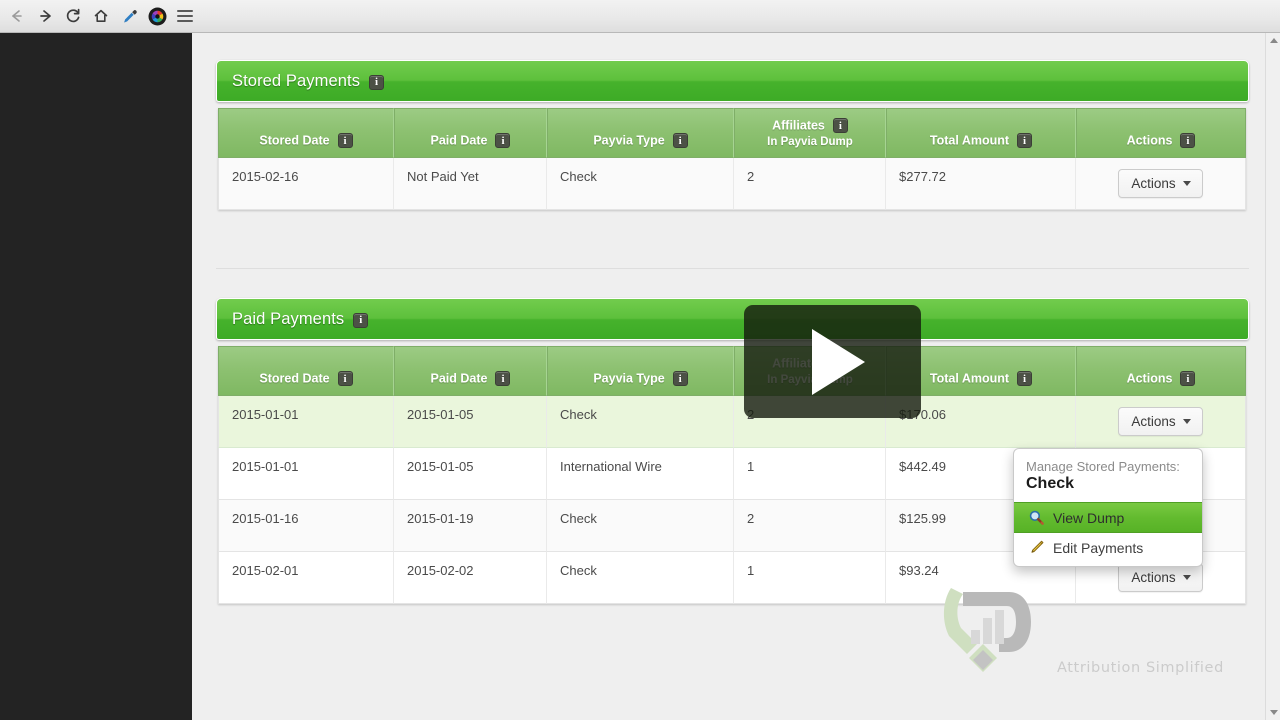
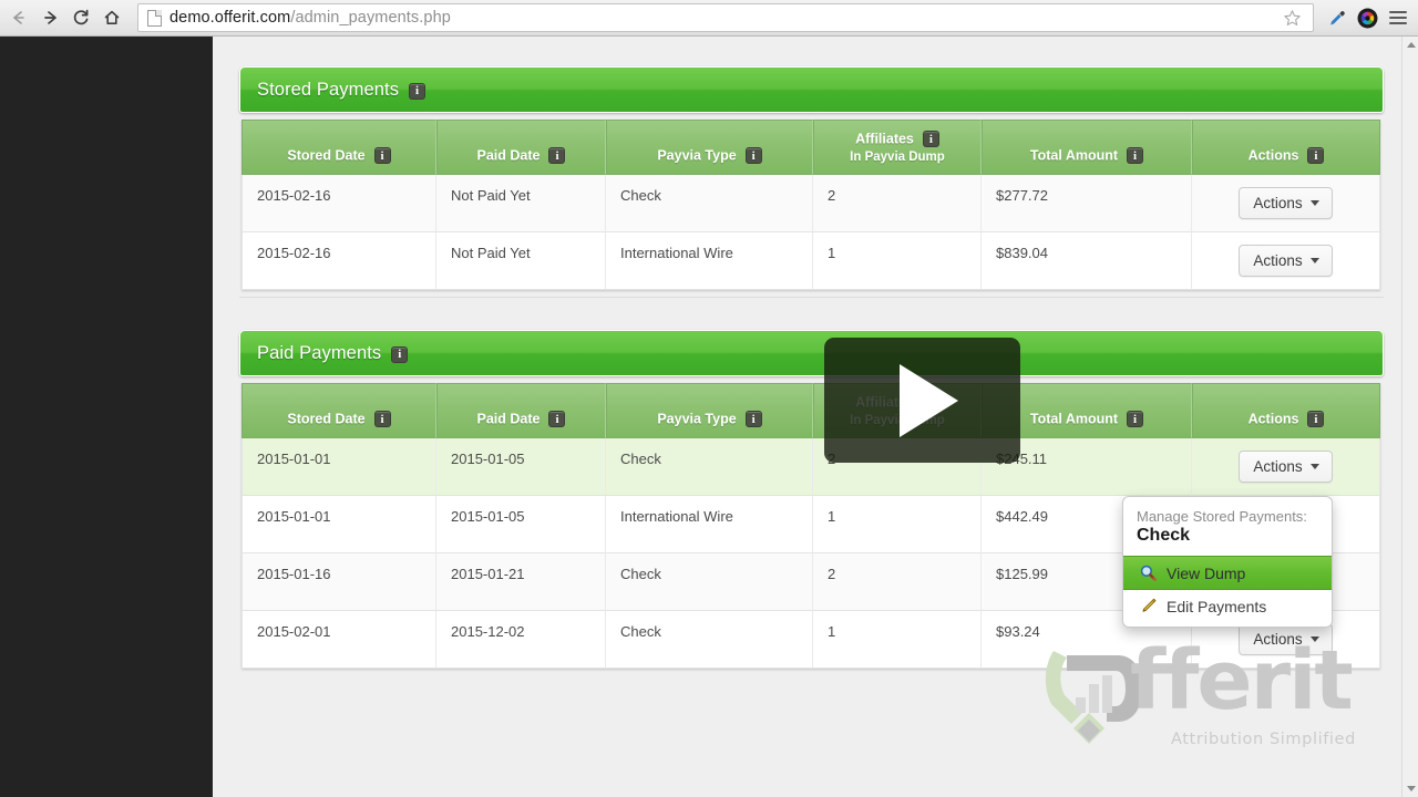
+ demo.offerit.com/admin_payments.php
  Stored Payments
  i
  Stored Date i	Paid Date i	Payvia Type i	Affiliates i In Payvia Dump	Total Amount i	Actions i
  2015-02-16	Not Paid Yet	Check	2	$277.72	Actions
+ 2015-02-16	Not Paid Yet	International Wire	1	$839.04	Actions
  Paid Payments
  i
  Stored Date i	Paid Date i	Payvia Type i	Affiliates In Payvia Dump	Total Amount i	Actions i
- 2015-01-01	2015-01-05	Check	2	$170.06	Actions
+ 2015-01-01	2015-01-05	Check	2	$245.11	Actions
  2015-01-01	2015-01-05	International Wire	1	$442.49
- 2015-01-16	2015-01-19	Check	2	$125.99
+ 2015-01-16	2015-01-21	Check	2	$125.99
- 2015-02-01	2015-02-02	Check	1	$93.24	Actions
+ 2015-02-01	2015-12-02	Check	1	$93.24	Actions
+ fferit
  Attribution Simplified
  Manage Stored Payments:
  Check
  View Dump
  Edit Payments
